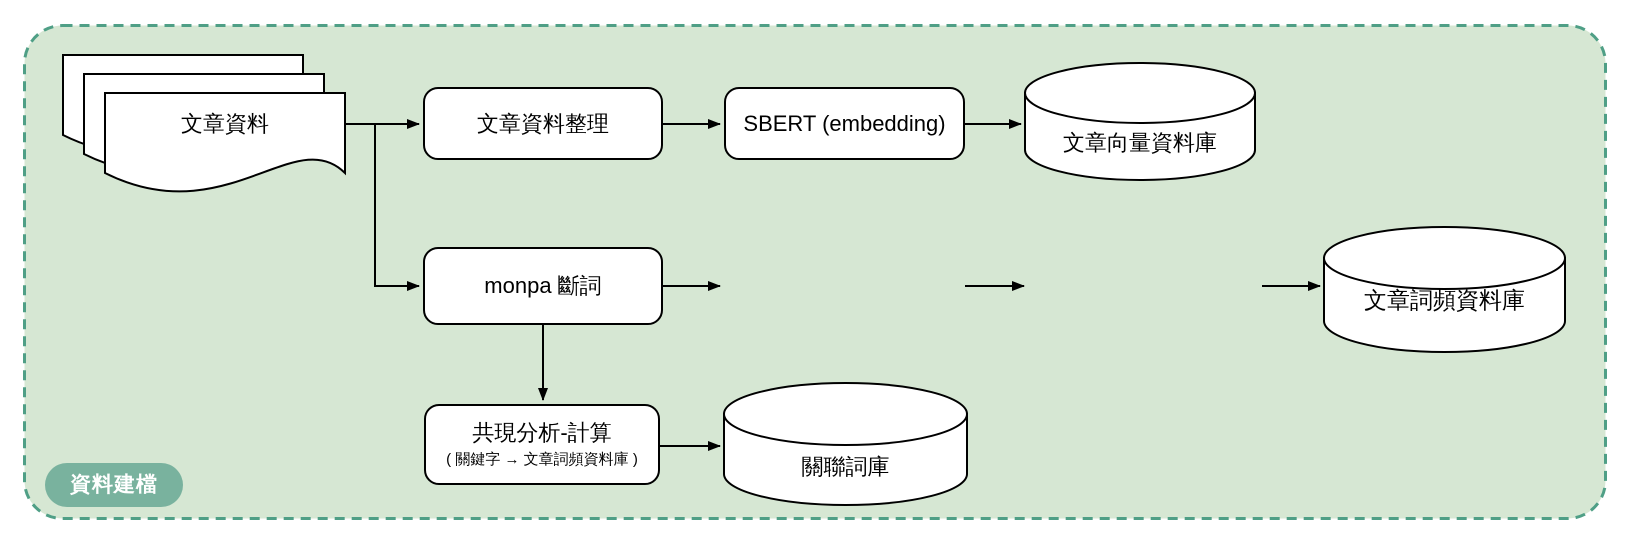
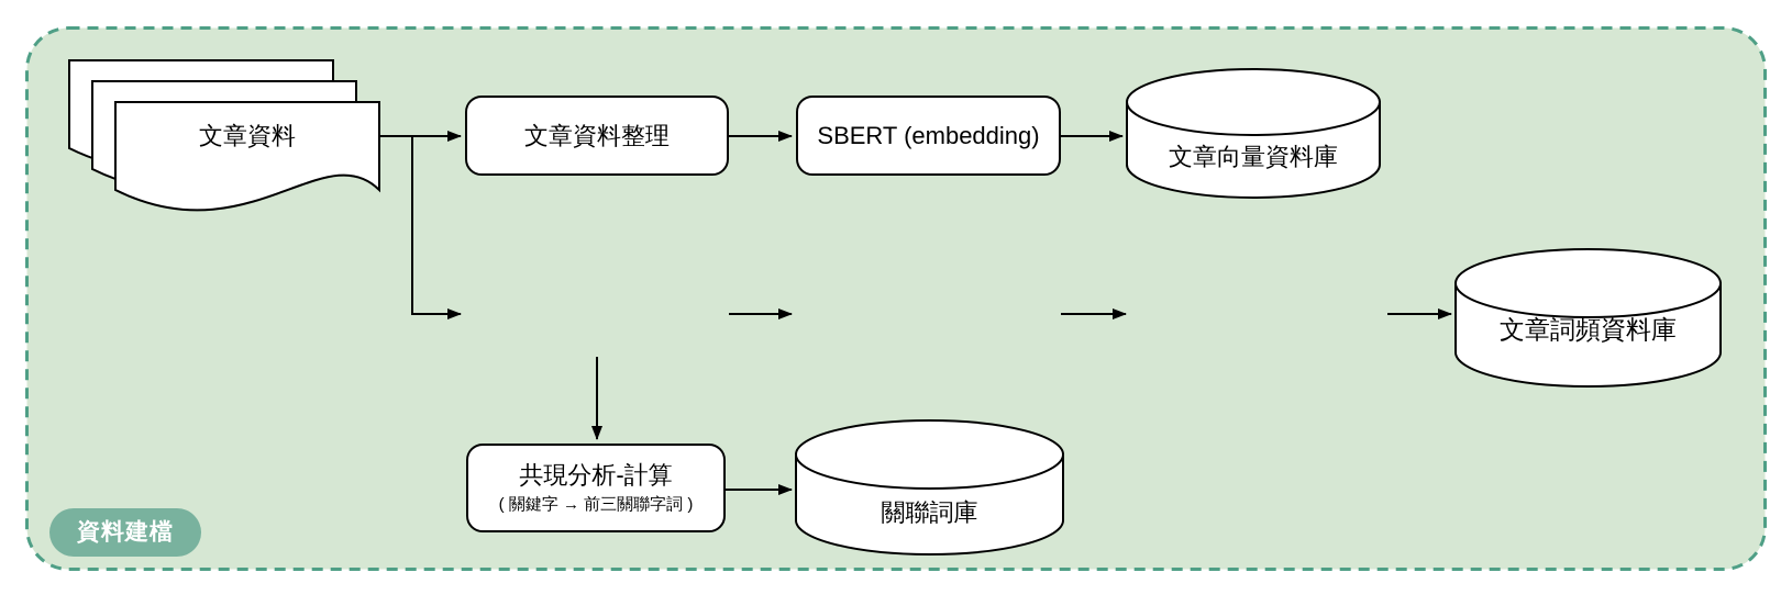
  文章資料
  文章資料整理
  SBERT (embedding)
- monpa 斷詞
  共現分析-計算
- ( 關鍵字 → 文章詞頻資料庫 )
+ ( 關鍵字 → 前三關聯字詞 )
  文章向量資料庫
  文章詞頻資料庫
  關聯詞庫
  資料建檔
